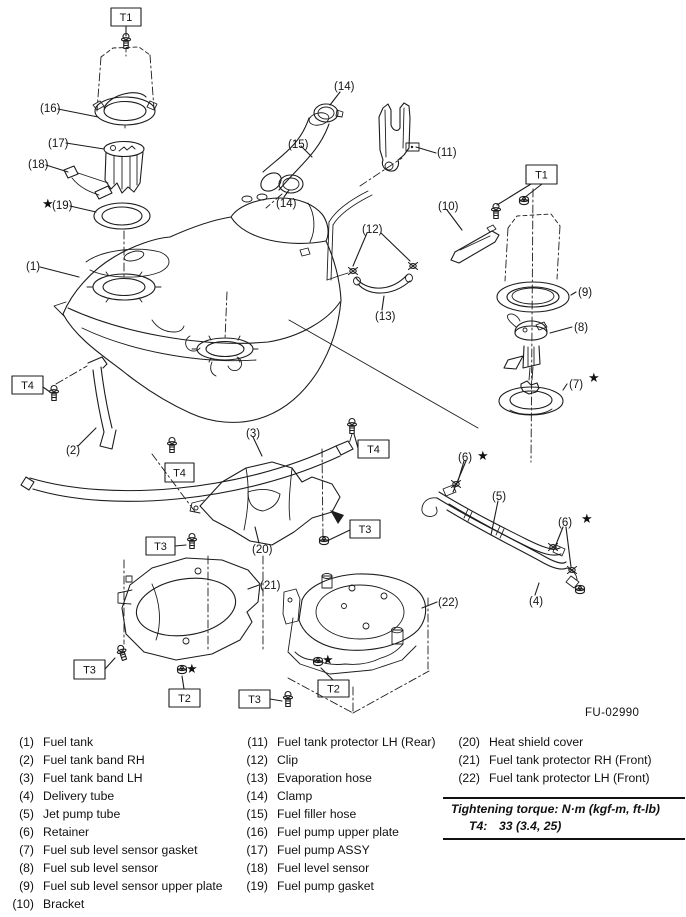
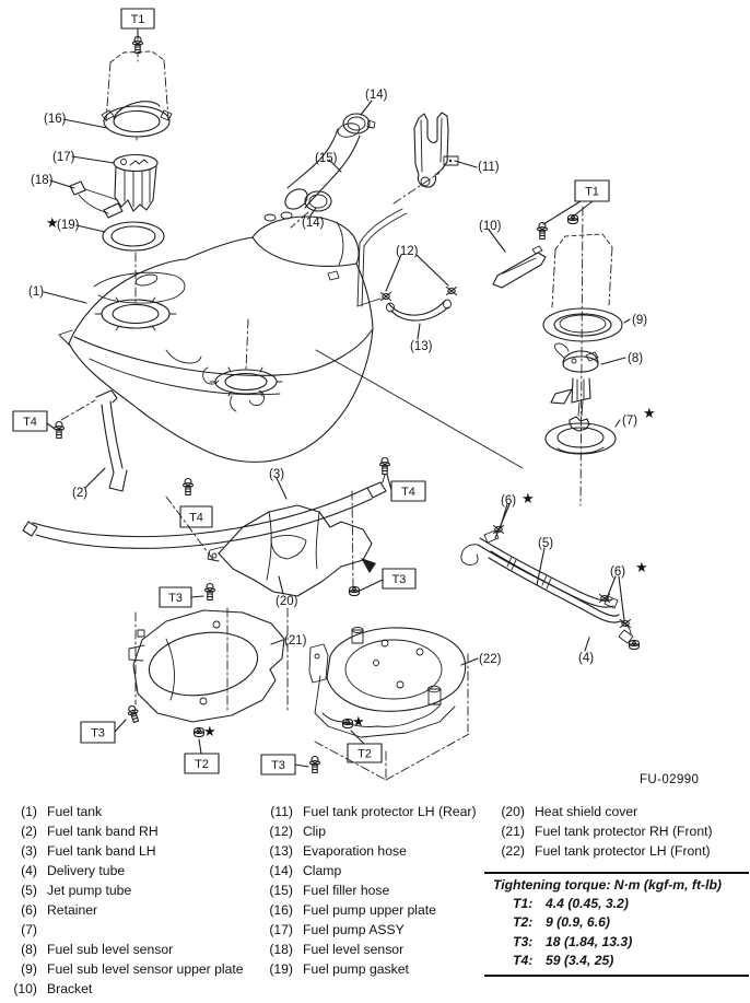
  T1
  T1
  T4
  T4
  T4
  T3
  T3
  T3
  T3
  T2
  T2
  (16)
  (17)
  (18)
  (19)
  (1)
  (2)
  (3)
  (14)
  (15)
  (14)
  (11)
  (10)
  (12)
  (13)
  (9)
  (8)
  (7)
  (20)
  (21)
  (22)
  (6)
  (5)
  (6)
  (4)
  ★
  ★
  ★
  ★
  ★
  ★
  FU-02990
  (1)
  Fuel tank
  (2)
  Fuel tank band RH
  (3)
  Fuel tank band LH
  (4)
  Delivery tube
  (5)
  Jet pump tube
  (6)
  Retainer
  (7)
- Fuel sub level sensor gasket
  (8)
  Fuel sub level sensor
  (9)
  Fuel sub level sensor upper plate
  (10)
  Bracket
  (11)
  Fuel tank protector LH (Rear)
  (12)
  Clip
  (13)
  Evaporation hose
  (14)
  Clamp
  (15)
  Fuel filler hose
  (16)
  Fuel pump upper plate
  (17)
  Fuel pump ASSY
  (18)
  Fuel level sensor
  (19)
  Fuel pump gasket
  (20)
  Heat shield cover
  (21)
  Fuel tank protector RH (Front)
  (22)
  Fuel tank protector LH (Front)
  Tightening torque: N·m (kgf-m, ft-lb)
+ T1:
+ 4.4 (0.45, 3.2)
+ T2:
+ 9 (0.9, 6.6)
+ T3:
+ 18 (1.84, 13.3)
  T4:
- 33 (3.4, 25)
+ 59 (3.4, 25)
